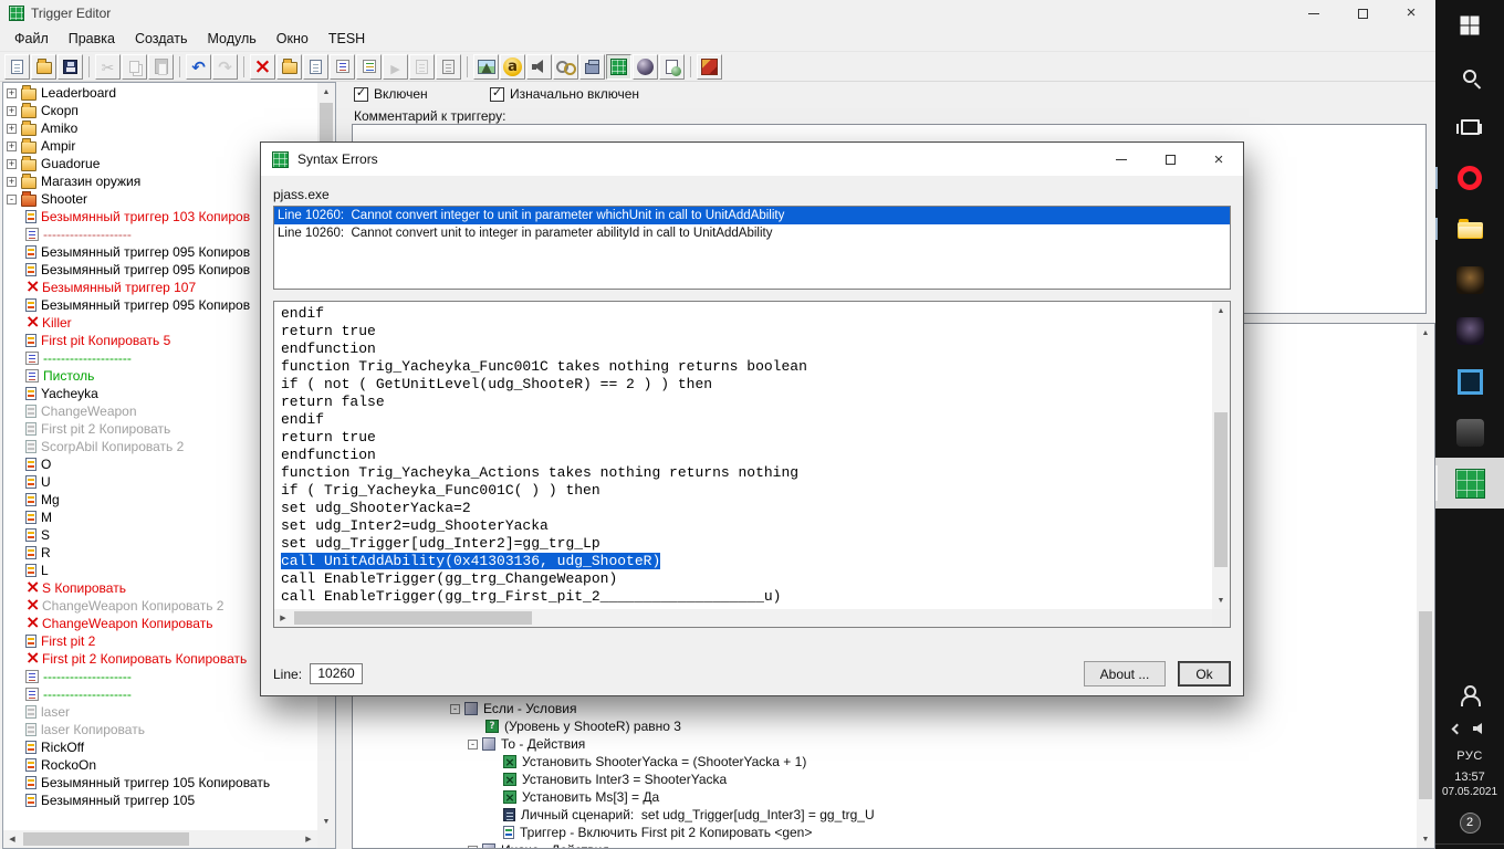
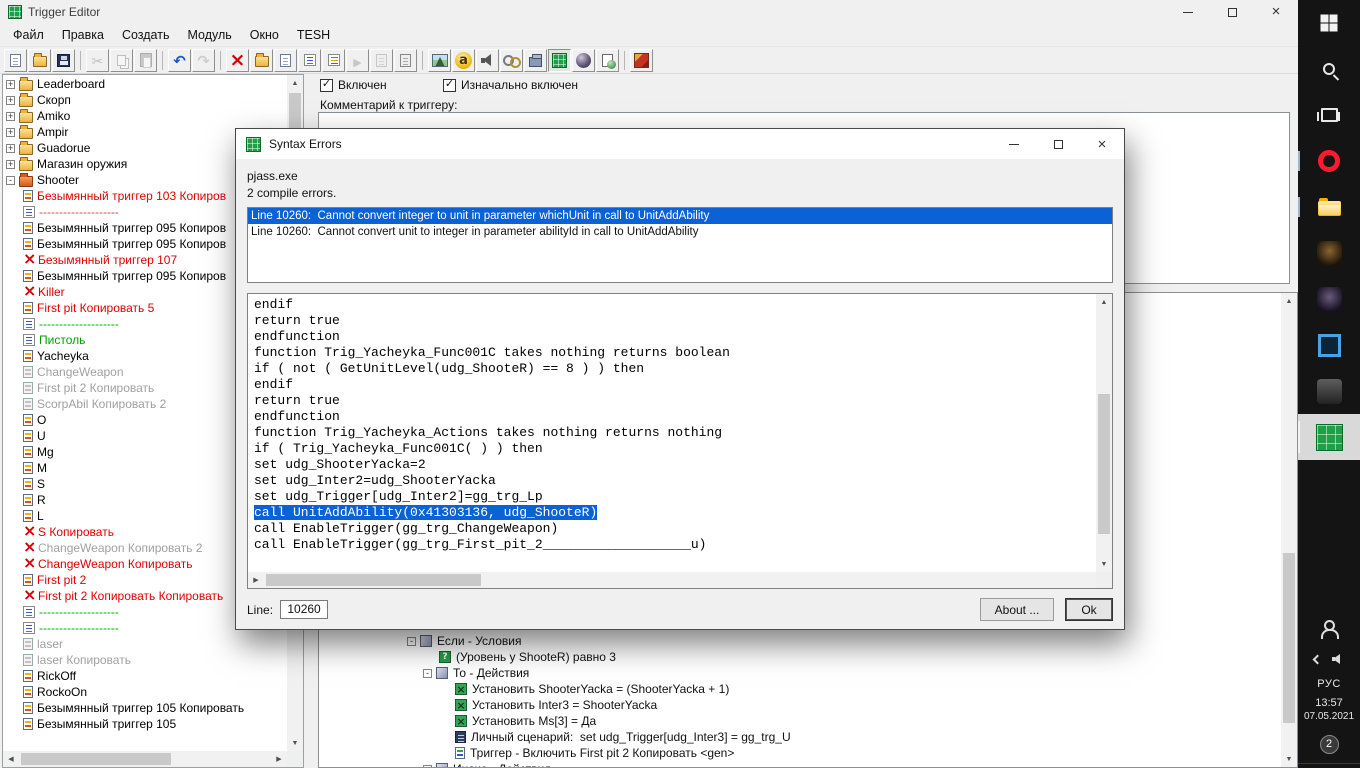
  Trigger Editor
  Файл
  Правка
  Создать
  Модуль
  Окно
  TESH
  +
  Leaderboard
  +
  Скорп
  +
  Amiko
  +
  Ampir
  +
  Guadorue
  +
  Магазин оружия
  -
  Shooter
  Безымянный триггер 103 Копиров
  --------------------
  Безымянный триггер 095 Копиров
  Безымянный триггер 095 Копиров
  Безымянный триггер 107
  Безымянный триггер 095 Копиров
  Killer
  First pit Копировать 5
  --------------------
  Пистоль
  Yacheyka
  ChangeWeapon
  First pit 2 Копировать
  ScorpAbil Копировать 2
  O
  U
  Mg
  M
  S
  R
  L
  S Копировать
  ChangeWeapon Копировать 2
  ChangeWeapon Копировать
  First pit 2
  First pit 2 Копировать Копировать
  --------------------
  --------------------
  laser
  laser Копировать
  RickOff
  RockoOn
  Безымянный триггер 105 Копировать
  Безымянный триггер 105
  ✓
  Включен
  ✓
  Изначально включен
  Комментарий к триггеру:
  -
  Если - Условия
  (Уровень у ShooteR) равно 3
  -
  То - Действия
  Установить ShooterYacka = (ShooterYacka + 1)
  Установить Inter3 = ShooterYacka
  Установить Ms[3] = Да
  Личный сценарий: set udg_Trigger[udg_Inter3] = gg_trg_U
  Триггер - Включить First pit 2 Копировать <gen>
  Syntax Errors
  pjass.exe
+ 2 compile errors.
  Line 10260: Cannot convert integer to unit in parameter whichUnit in call to UnitAddAbility
  Line 10260: Cannot convert unit to integer in parameter abilityId in call to UnitAddAbility
  endif
  return true
  endfunction
  function Trig_Yacheyka_Func001C takes nothing returns boolean
- if ( not ( GetUnitLevel(udg_ShooteR) == 2 ) ) then
+ if ( not ( GetUnitLevel(udg_ShooteR) == 8 ) ) then
- return false
  endif
  return true
  endfunction
  function Trig_Yacheyka_Actions takes nothing returns nothing
  if ( Trig_Yacheyka_Func001C( ) ) then
  set udg_ShooterYacka=2
  set udg_Inter2=udg_ShooterYacka
  set udg_Trigger[udg_Inter2]=gg_trg_Lp
  call UnitAddAbility(0x41303136, udg_ShooteR)
  call EnableTrigger(gg_trg_ChangeWeapon)
  call EnableTrigger(gg_trg_First_pit_2___________________u)
  Line:
  10260
  About ...
  Ok
  РУС
  13:57
  07.05.2021
  2
